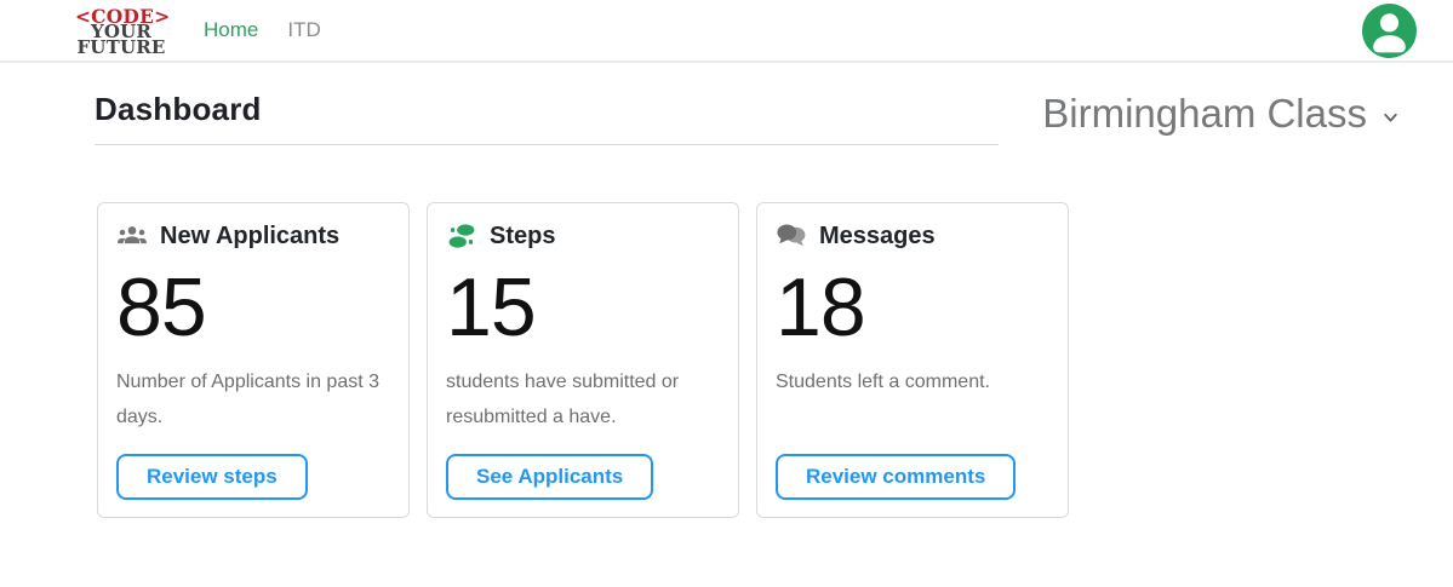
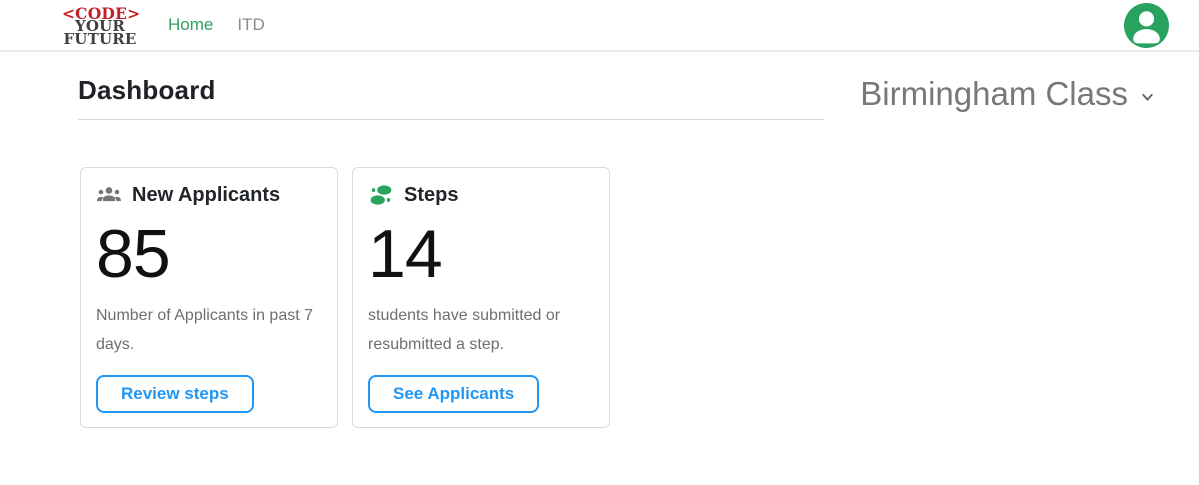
  <CODE>
  YOUR
  FUTURE
  Home
  ITD
  Dashboard
  Birmingham Class
  New Applicants
  85
- Number of Applicants in past 3 days.
+ Number of Applicants in past 7 days.
  Review steps
  Steps
- 15
+ 14
- students have submitted or resubmitted a have.
+ students have submitted or resubmitted a step.
  See Applicants
- Messages
- 18
- Students left a comment.
- Review comments
